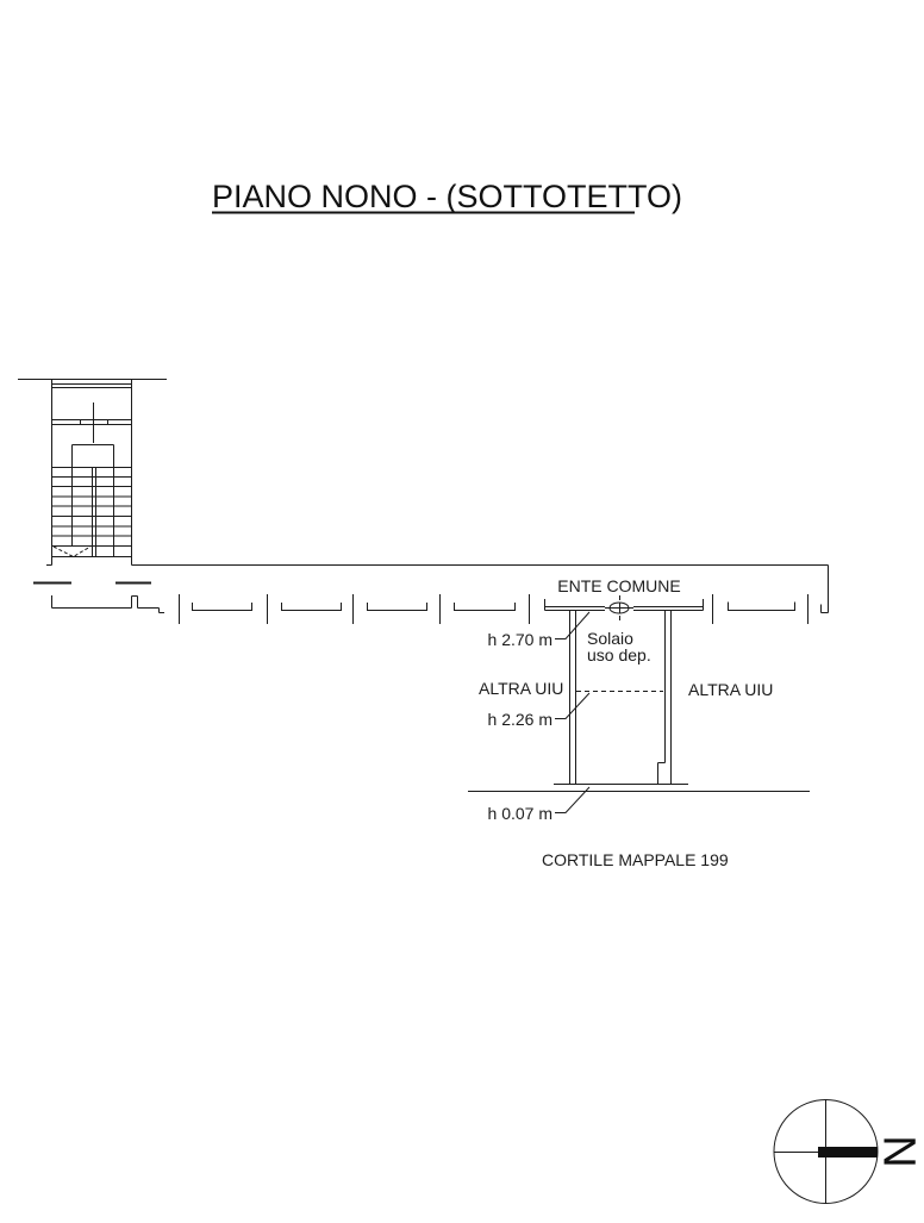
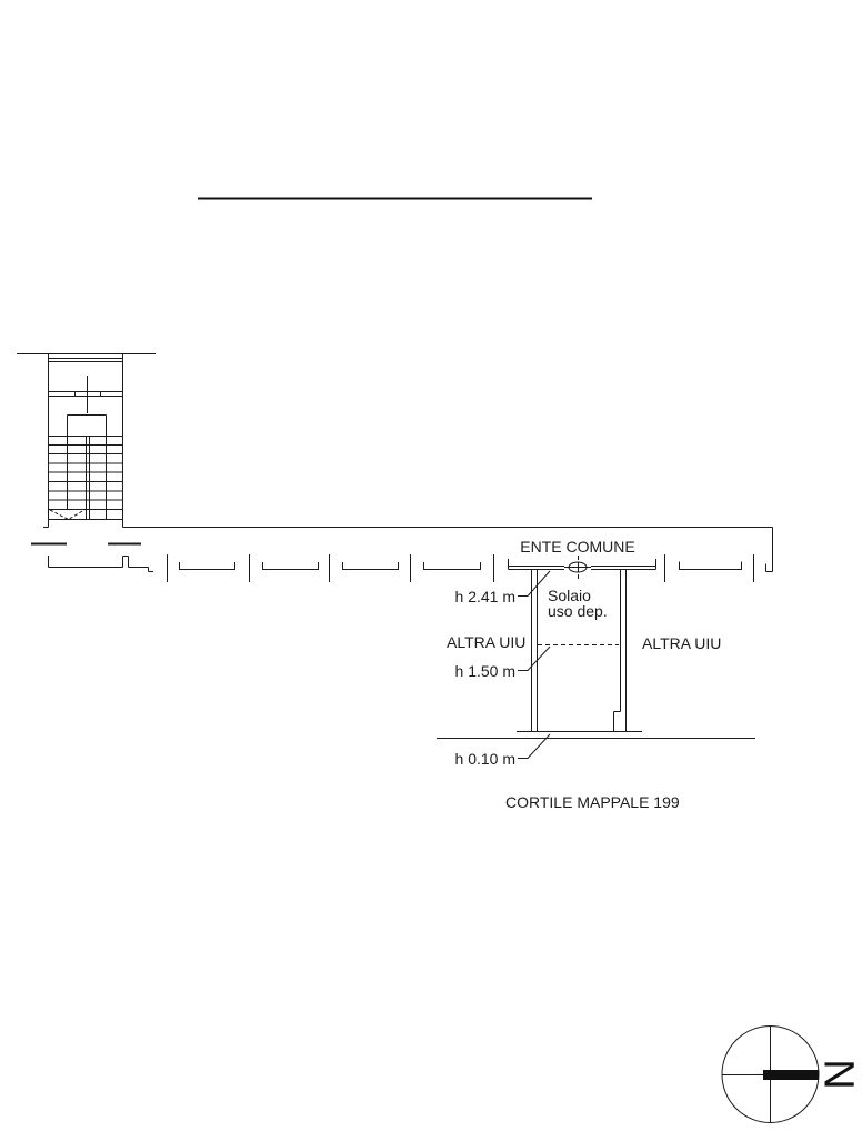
- PIANO NONO - (SOTTOTETTO)
  ENTE COMUNE
  Solaio
  uso dep.
- h 2.70 m
+ h 2.41 m
  ALTRA UIU
  ALTRA UIU
- h 2.26 m
+ h 1.50 m
- h 0.07 m
+ h 0.10 m
  CORTILE MAPPALE 199
